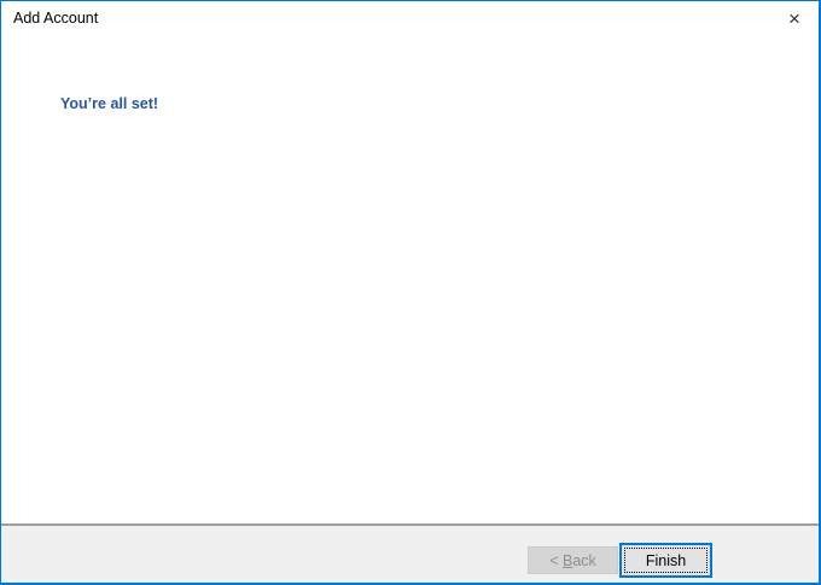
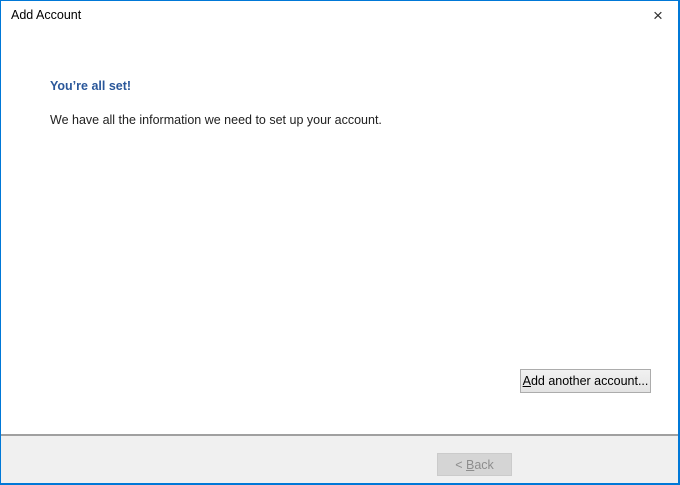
  Add Account
  ×
  You’re all set!
+ We have all the information we need to set up your account.
+ Add another account...
  < Back
- Finish
